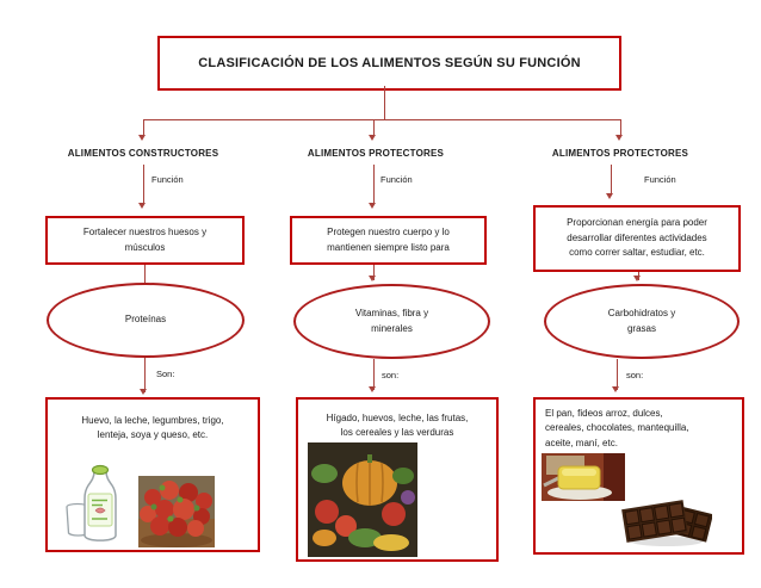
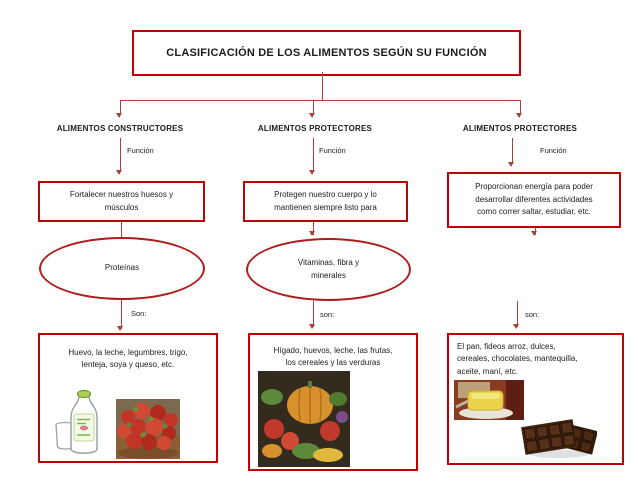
  CLASIFICACIÓN DE LOS ALIMENTOS SEGÚN SU FUNCIÓN
  ALIMENTOS CONSTRUCTORES
  ALIMENTOS PROTECTORES
  ALIMENTOS PROTECTORES
  Función
  Función
  Función
  Fortalecer nuestros huesos y
  músculos
  Protegen nuestro cuerpo y lo
  mantienen siempre listo para
  Proporcionan energía para poder
  desarrollar diferentes actividades
  como correr saltar, estudiar, etc.
  Proteínas
  Vitaminas, fibra y
  minerales
- Carbohidratos y
- grasas
  Son:
  son:
  son:
  Huevo, la leche, legumbres, trigo,
  lenteja, soya y queso, etc.
  Hígado, huevos, leche, las frutas,
  los cereales y las verduras
  El pan, fideos arroz, dulces,
  cereales, chocolates, mantequilla,
  aceite, maní, etc.
